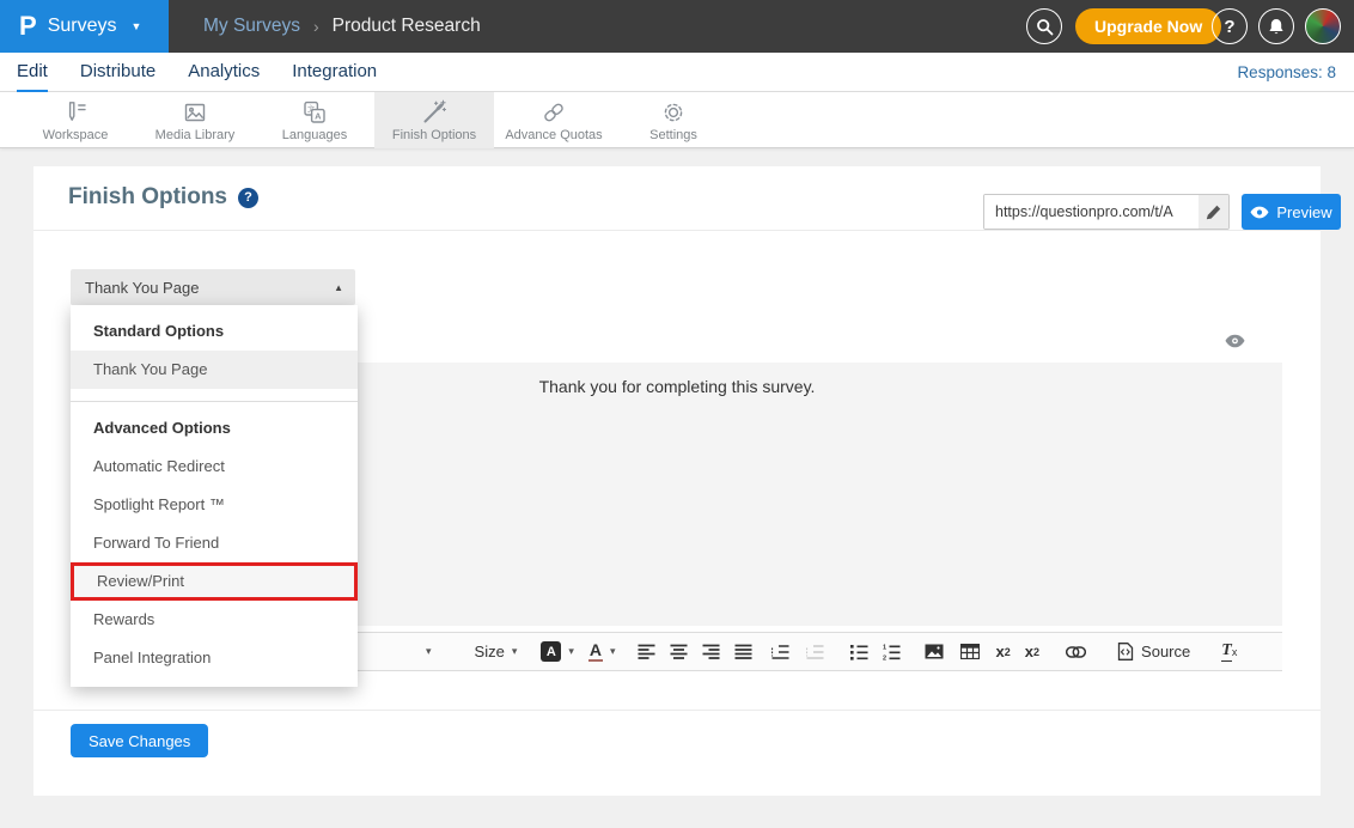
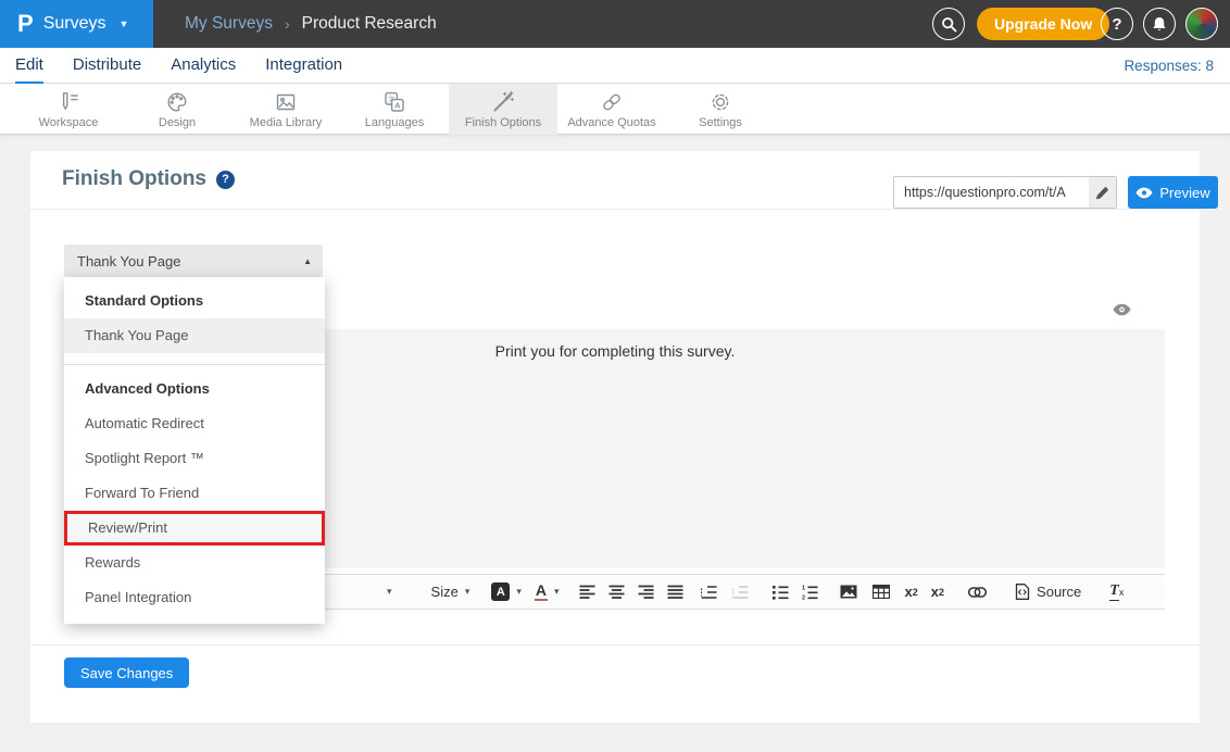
  P
  Surveys
  ▼
  My Surveys
  ›
  Product Research
  Upgrade Now
  ?
  Edit
  Distribute
  Analytics
  Integration
  Responses: 8
  Workspace
+ Design
  Media Library
  A
  Languages
  Finish Options
  Advance Quotas
  Settings
  https://questionpro.com/t/A
  Preview
  Finish Options
  ?
- Thank you for completing this survey.
+ Print you for completing this survey.
  ▾
  Size
  ▾
  A
  ▾
  A
  ▾
  x
  2
  x
  2
  Source
  T
  x
  Save Changes
  Thank You Page
  ▲
  Standard Options
  Thank You Page
  Advanced Options
  Automatic Redirect
  Spotlight Report ™
  Forward To Friend
  Review/Print
  Rewards
  Panel Integration
